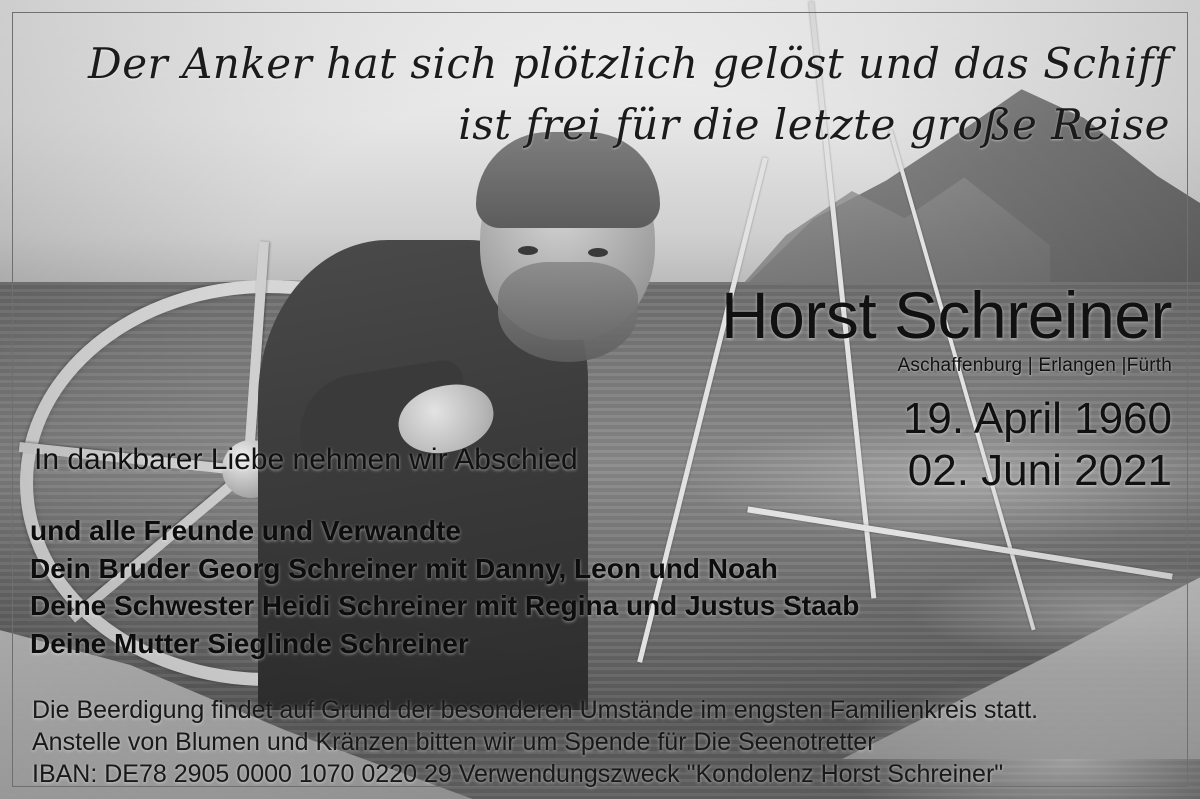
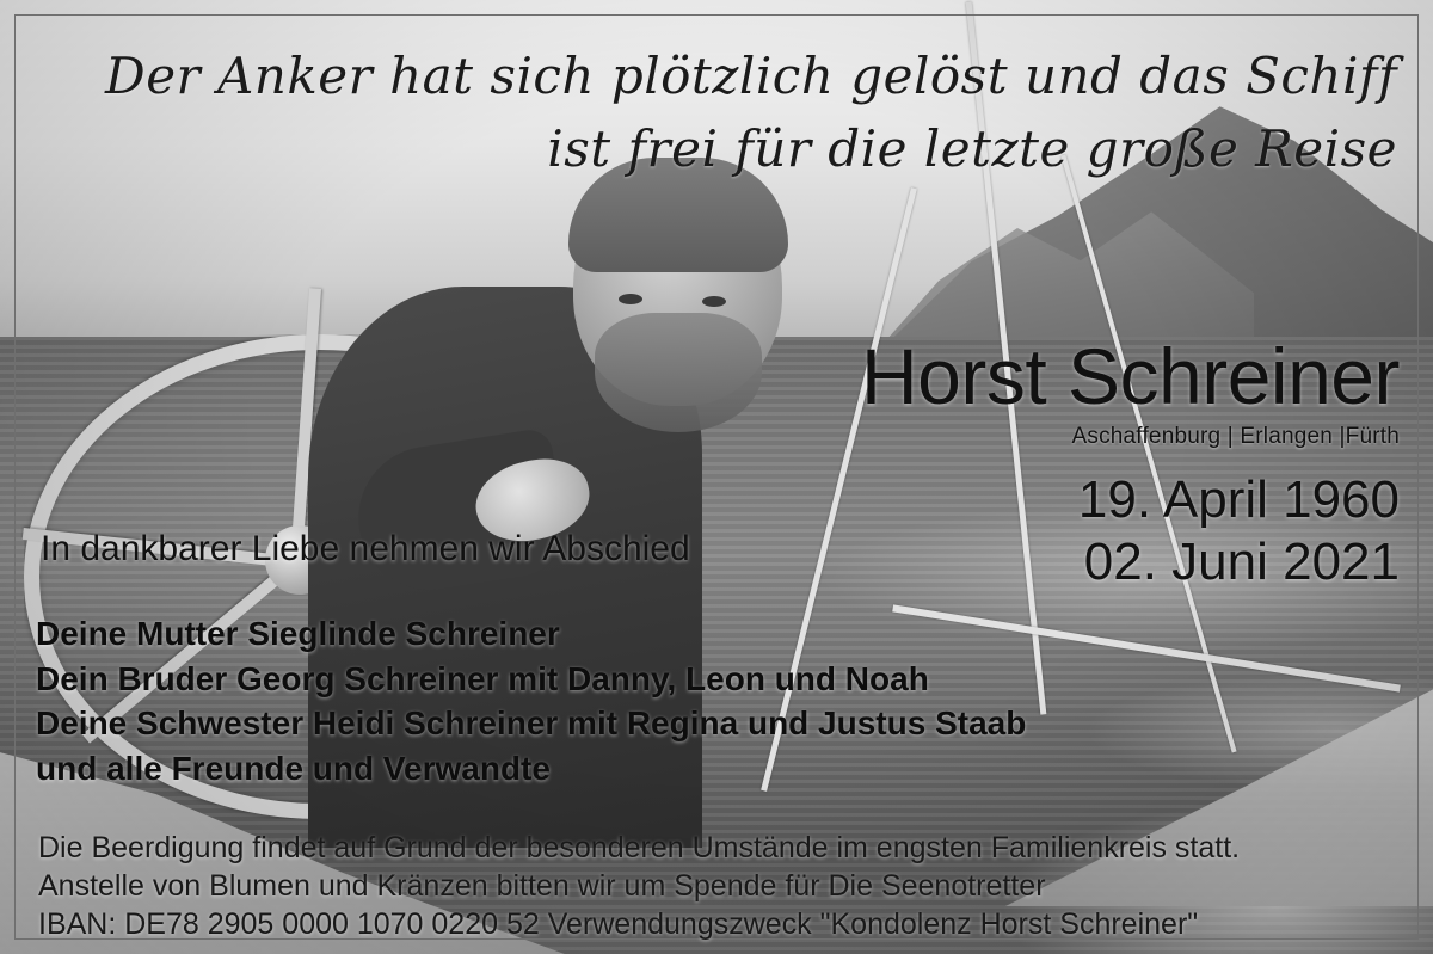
  Der Anker hat sich plötzlich gelöst und das Schiff
  ist frei für die letzte große Reise
  Horst Schreiner
  Aschaffenburg | Erlangen |Fürth
  19. April 1960
  02. Juni 2021
  In dankbarer Liebe nehmen wir Abschied
- und alle Freunde und Verwandte
+ Deine Mutter Sieglinde Schreiner
  Dein Bruder Georg Schreiner mit Danny, Leon und Noah
  Deine Schwester Heidi Schreiner mit Regina und Justus Staab
- Deine Mutter Sieglinde Schreiner
+ und alle Freunde und Verwandte
  Die Beerdigung findet auf Grund der besonderen Umstände im engsten Familienkreis statt.
  Anstelle von Blumen und Kränzen bitten wir um Spende für Die Seenotretter
- IBAN: DE78 2905 0000 1070 0220 29 Verwendungszweck "Kondolenz Horst Schreiner"
+ IBAN: DE78 2905 0000 1070 0220 52 Verwendungszweck "Kondolenz Horst Schreiner"
